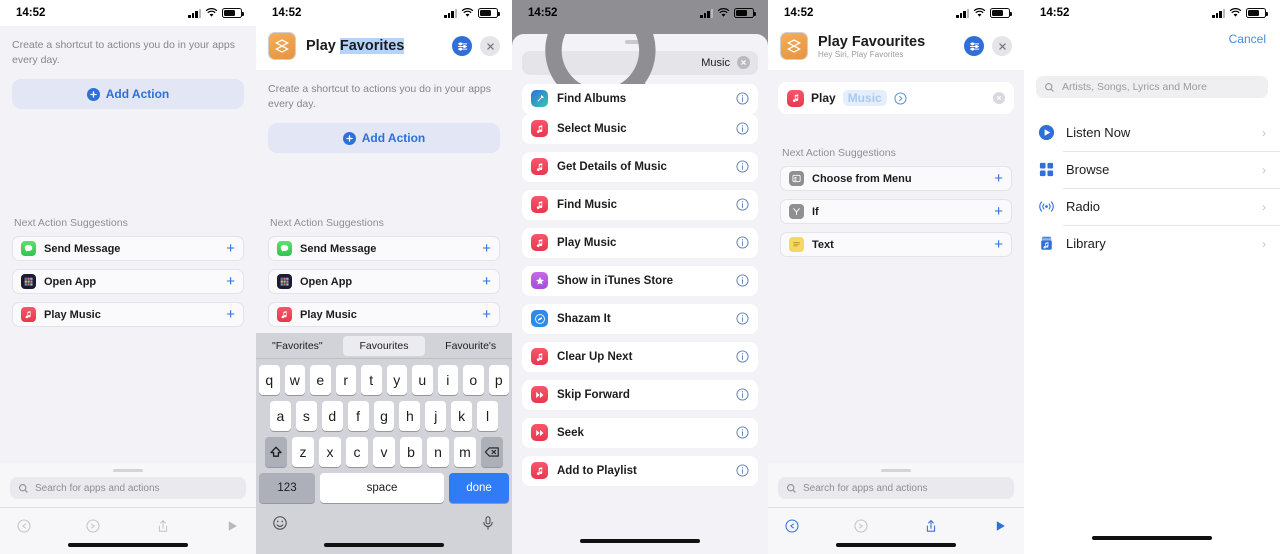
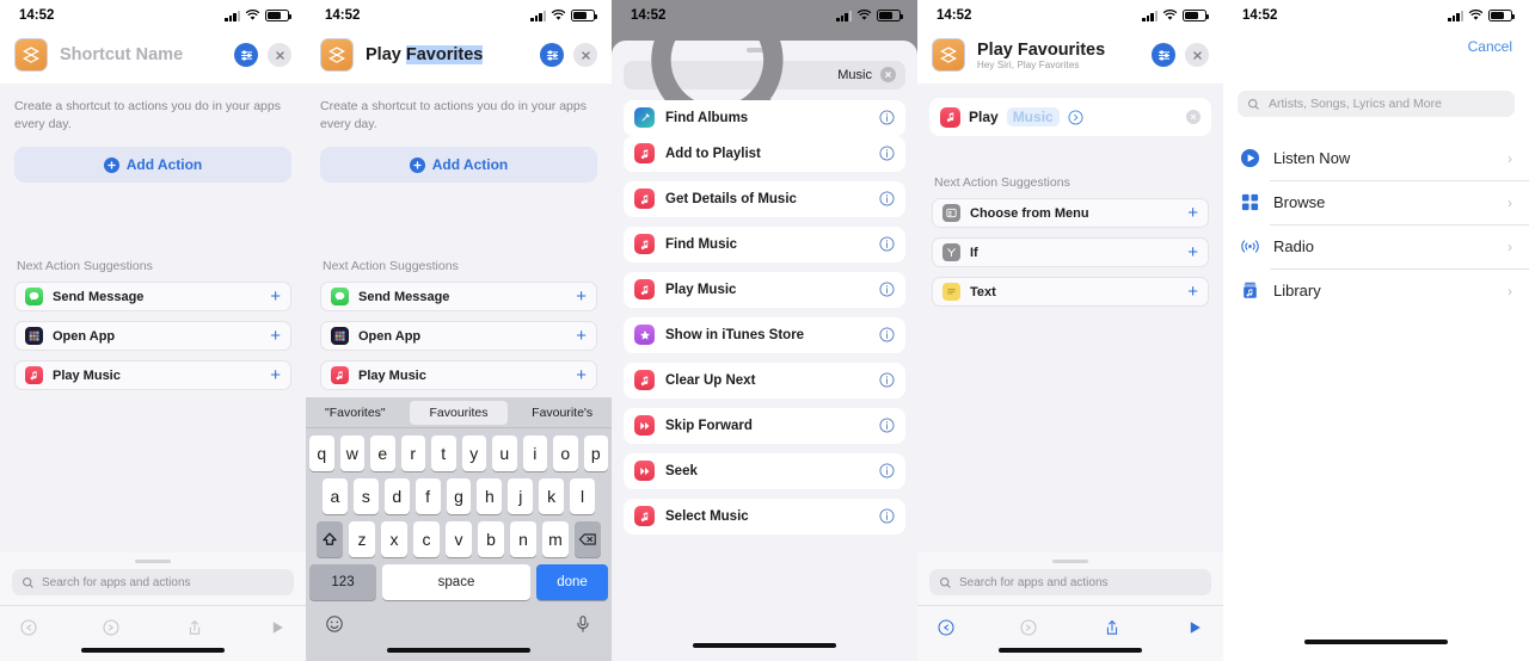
  14:52
+ Shortcut Name
  Create a shortcut to actions you do in your apps every day.
  Add Action
  Next Action Suggestions
  Send Message
  +
  Open App
  +
  Play Music
  +
  Search for apps and actions
  14:52
  Play Favorites
  Create a shortcut to actions you do in your apps every day.
  Add Action
  Next Action Suggestions
  Send Message
  +
  Open App
  +
  Play Music
  +
  "Favorites"
  Favourites
  Favourite's
  q
  w
  e
  r
  t
  y
  u
  i
  o
  p
  a
  s
  d
  f
  g
  h
  j
  k
  l
  z
  x
  c
  v
  b
  n
  m
  123
  space
  done
  14:52
  Music
  Find Albums
- Select Music
+ Add to Playlist
  Get Details of Music
  Find Music
  Play Music
  Show in iTunes Store
- Shazam It
  Clear Up Next
  Skip Forward
  Seek
- Add to Playlist
+ Select Music
  14:52
  Play Favourites
  Hey Siri, Play Favorites
  Play
  Music
  Next Action Suggestions
  Choose from Menu
  +
  If
  +
  Text
  +
  Search for apps and actions
  14:52
  Cancel
  Artists, Songs, Lyrics and More
  Listen Now
  ›
  Browse
  ›
  Radio
  ›
  Library
  ›
